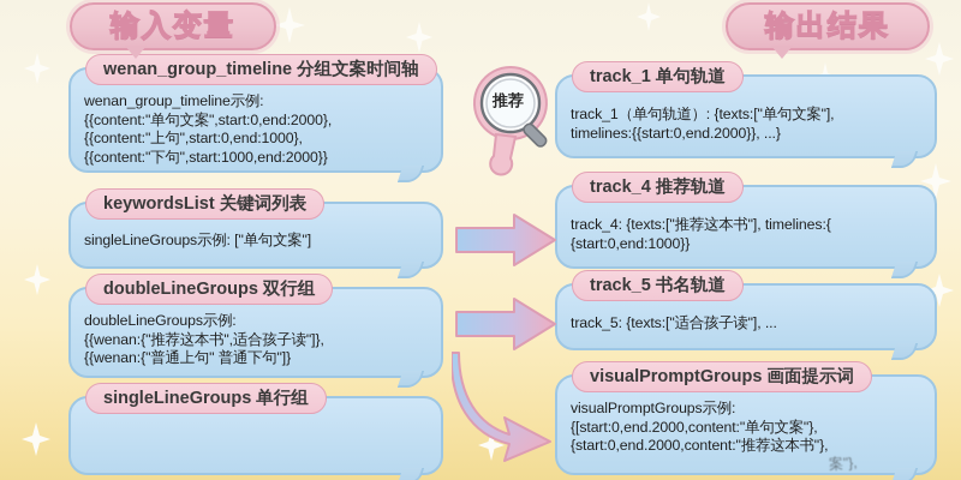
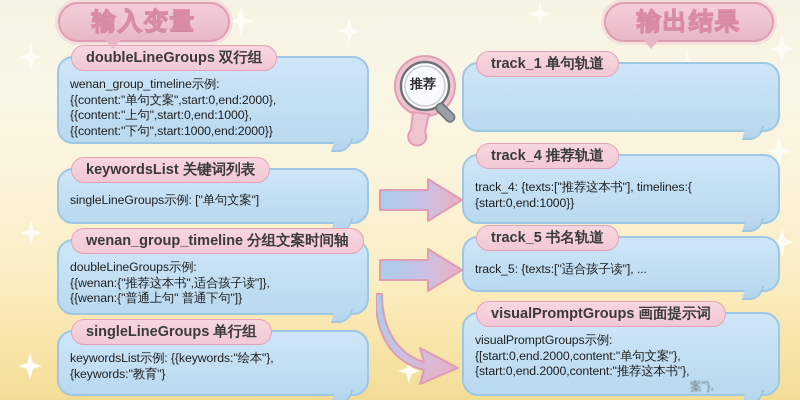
  输入变量
  输出结果
- wenan_group_timeline 分组文案时间轴
+ doubleLineGroups 双行组
  wenan_group_timeline示例:
  {{content:"单句文案",start:0,end:2000},
  {{content:"上句",start:0,end:1000},
  {{content:"下句",start:1000,end:2000}}
  keywordsList 关键词列表
  singleLineGroups示例: ["单句文案"]
- doubleLineGroups 双行组
+ wenan_group_timeline 分组文案时间轴
  doubleLineGroups示例:
  {{wenan:{"推荐这本书",适合孩子读"]},
  {{wenan:{"普通上句" 普通下句"]}
  singleLineGroups 单行组
+ keywordsList示例: {{keywords:"绘本"},
+ {keywords:"教育"}
  推荐
  track_1 单句轨道
- track_1（单句轨道）: {texts:["单句文案"],
- timelines:{{start:0,end.2000}}, ...}
  track_4 推荐轨道
  track_4: {texts:["推荐这本书"], timelines:{
  {start:0,end:1000}}
  track_5 书名轨道
  track_5: {texts:["适合孩子读"], ...
  visualPromptGroups 画面提示词
  visualPromptGroups示例:
  {[start:0,end.2000,content:"单句文案"},
  {start:0,end.2000,content:"推荐这本书"},
